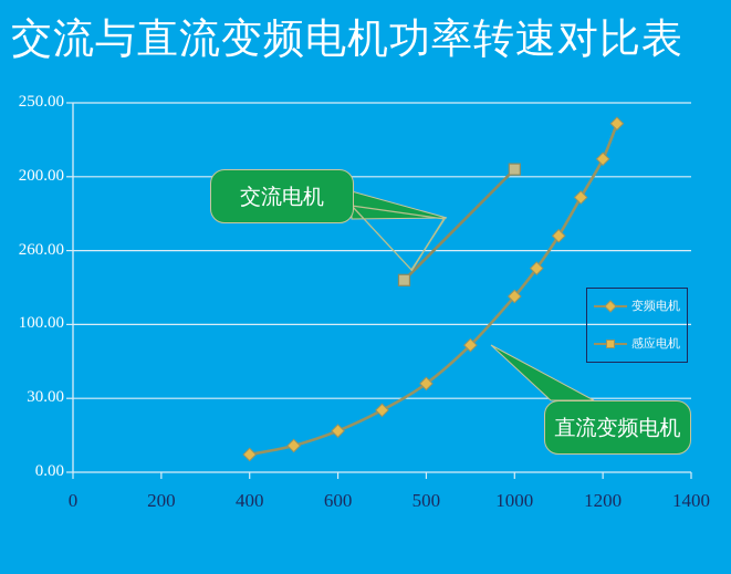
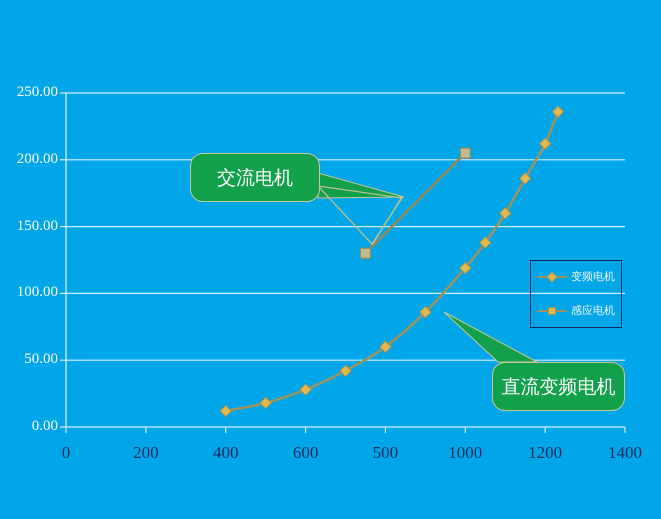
- 交流与直流变频电机功率转速对比表
  0.00
- 30.00
+ 50.00
  100.00
- 260.00
+ 150.00
  200.00
  250.00
  0
  200
  400
  600
  500
  1000
  1200
  1400
  变频电机
  感应电机
  交流电机
  直流变频电机
